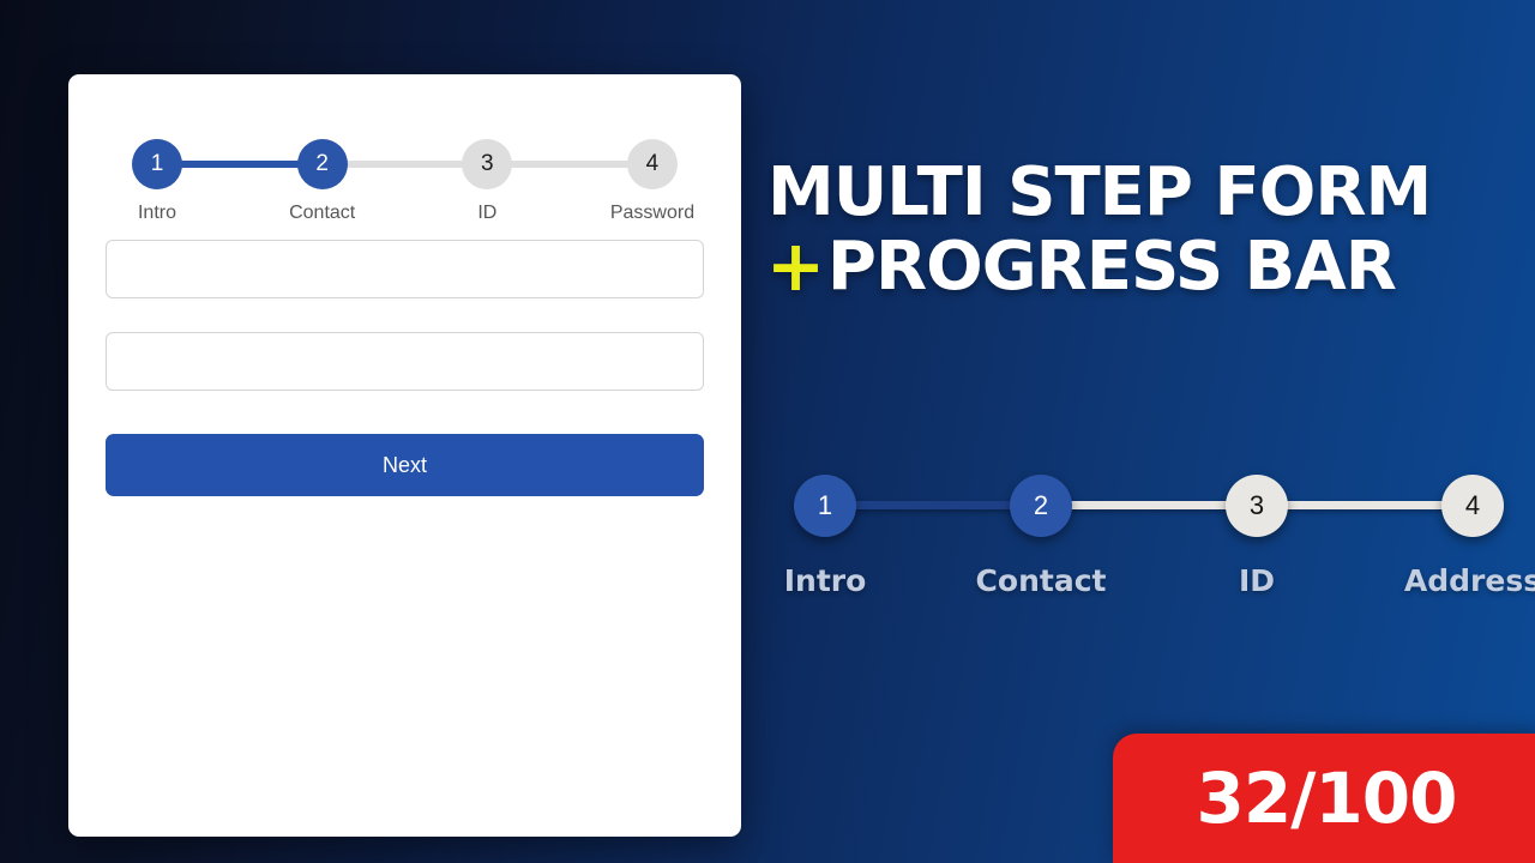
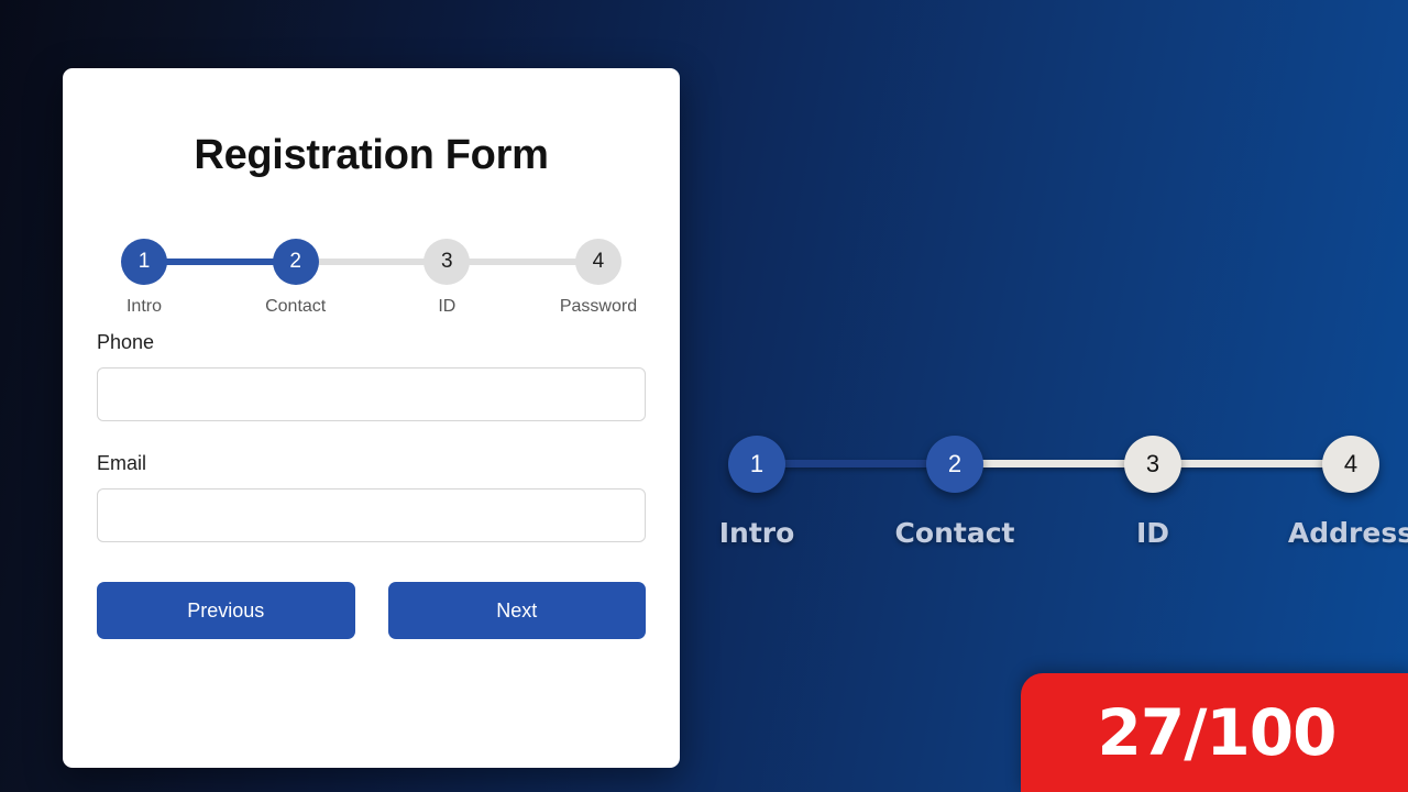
+ Registration Form
  1
  Intro
  2
  Contact
  3
  ID
  4
  Password
+ Phone
+ Email
+ Previous
  Next
- MULTI STEP FORM
- +PROGRESS BAR
  1
  Intro
  2
  Contact
  3
  ID
  4
  Address
- 32/100
+ 27/100
